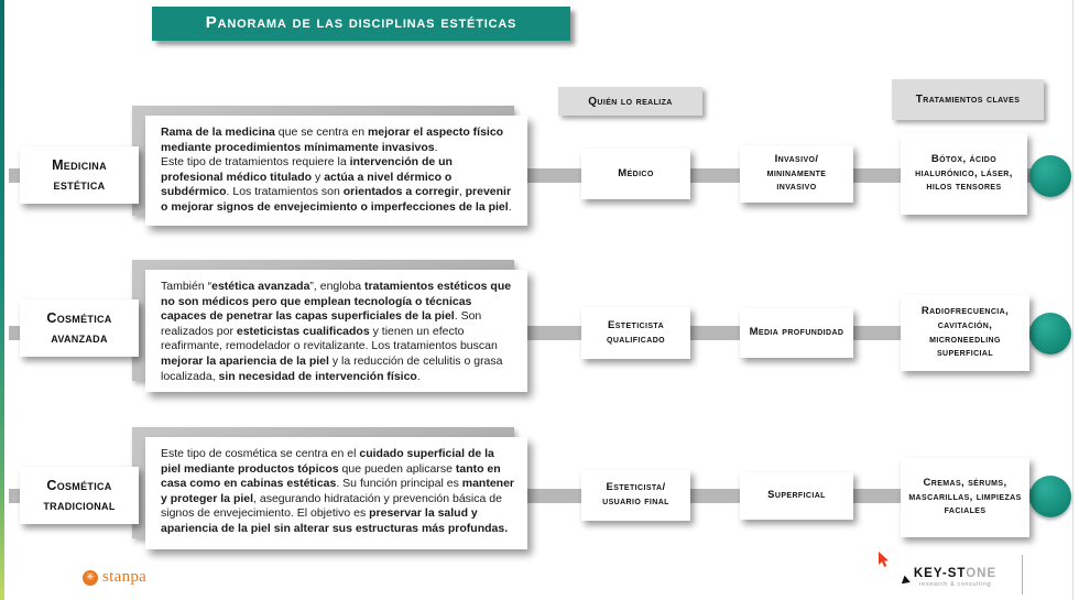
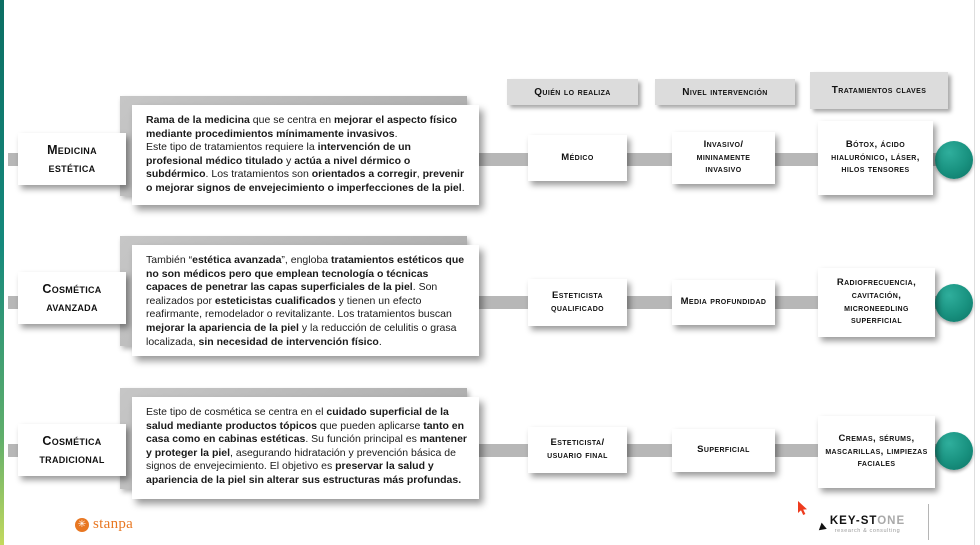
- Panorama de las disciplinas estéticas
  Quién lo realiza
+ Nivel intervención
  Tratamientos claves
  Medicina estética
  Rama de la medicina que se centra en mejorar el aspecto físico mediante procedimientos mínimamente invasivos.
  Este tipo de tratamientos requiere la intervención de un profesional médico titulado y actúa a nivel dérmico o subdérmico. Los tratamientos son orientados a corregir, prevenir o mejorar signos de envejecimiento o imperfecciones de la piel.
  Médico
  Invasivo/ mininamente invasivo
  Bótox, ácido hialurónico, láser, hilos tensores
  Cosmética avanzada
  También “estética avanzada”, engloba tratamientos estéticos que no son médicos pero que emplean tecnología o técnicas capaces de penetrar las capas superficiales de la piel. Son realizados por esteticistas cualificados y tienen un efecto reafirmante, remodelador o revitalizante. Los tratamientos buscan mejorar la apariencia de la piel y la reducción de celulitis o grasa localizada, sin necesidad de intervención físico.
  Esteticista qualificado
  Media profundidad
  Radiofrecuencia, cavitación, microneedling superficial
  Cosmética tradicional
- Este tipo de cosmética se centra en el cuidado superficial de la piel mediante productos tópicos que pueden aplicarse tanto en casa como en cabinas estéticas. Su función principal es mantener y proteger la piel, asegurando hidratación y prevención básica de signos de envejecimiento. El objetivo es preservar la salud y apariencia de la piel sin alterar sus estructuras más profundas.
+ Este tipo de cosmética se centra en el cuidado superficial de la salud mediante productos tópicos que pueden aplicarse tanto en casa como en cabinas estéticas. Su función principal es mantener y proteger la piel, asegurando hidratación y prevención básica de signos de envejecimiento. El objetivo es preservar la salud y apariencia de la piel sin alterar sus estructuras más profundas.
  Esteticista/ usuario final
  Superficial
  Cremas, sérums, mascarillas, limpiezas faciales
  ✳
  stanpa
  KEY-STONE
